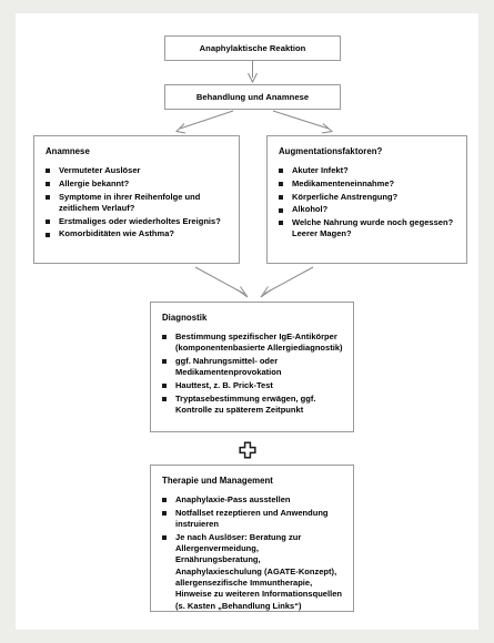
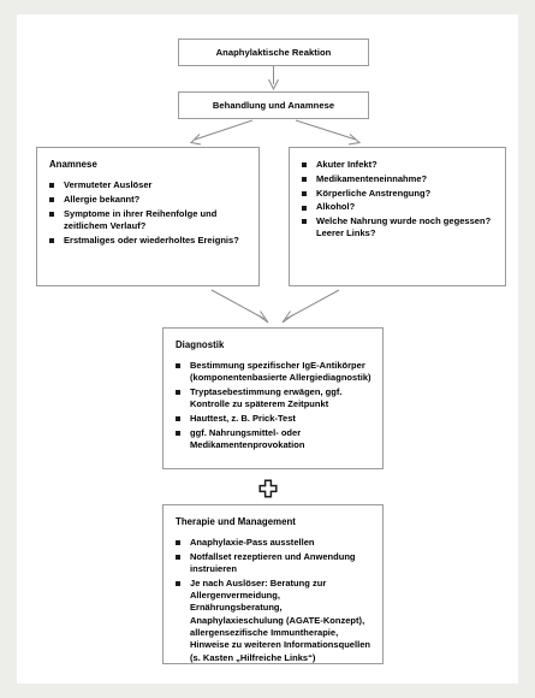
  Anaphylaktische Reaktion
  Behandlung und Anamnese
  Anamnese
  Vermuteter Auslöser
  Allergie bekannt?
  Symptome in ihrer Reihenfolge und zeitlichem Verlauf?
  Erstmaliges oder wiederholtes Ereignis?
- Komorbiditäten wie Asthma?
- Augmentationsfaktoren?
  Akuter Infekt?
  Medikamenteneinnahme?
  Körperliche Anstrengung?
  Alkohol?
- Welche Nahrung wurde noch gegessen? Leerer Magen?
+ Welche Nahrung wurde noch gegessen? Leerer Links?
  Diagnostik
  Bestimmung spezifischer IgE-Antikörper (komponentenbasierte Allergiediagnostik)
- ggf. Nahrungsmittel- oder Medikamentenprovokation
+ Tryptasebestimmung erwägen, ggf. Kontrolle zu späterem Zeitpunkt
  Hauttest, z. B. Prick-Test
- Tryptasebestimmung erwägen, ggf. Kontrolle zu späterem Zeitpunkt
+ ggf. Nahrungsmittel- oder Medikamentenprovokation
  Therapie und Management
  Anaphylaxie-Pass ausstellen
  Notfallset rezeptieren und Anwendung instruieren
- Je nach Auslöser: Beratung zur Allergenvermeidung, Ernährungsberatung, Anaphylaxieschulung (AGATE-Konzept), allergensezifische Immuntherapie, Hinweise zu weiteren Informationsquellen (s. Kasten „Behandlung Links“)
+ Je nach Auslöser: Beratung zur Allergenvermeidung, Ernährungsberatung, Anaphylaxieschulung (AGATE-Konzept), allergensezifische Immuntherapie, Hinweise zu weiteren Informationsquellen (s. Kasten „Hilfreiche Links“)
